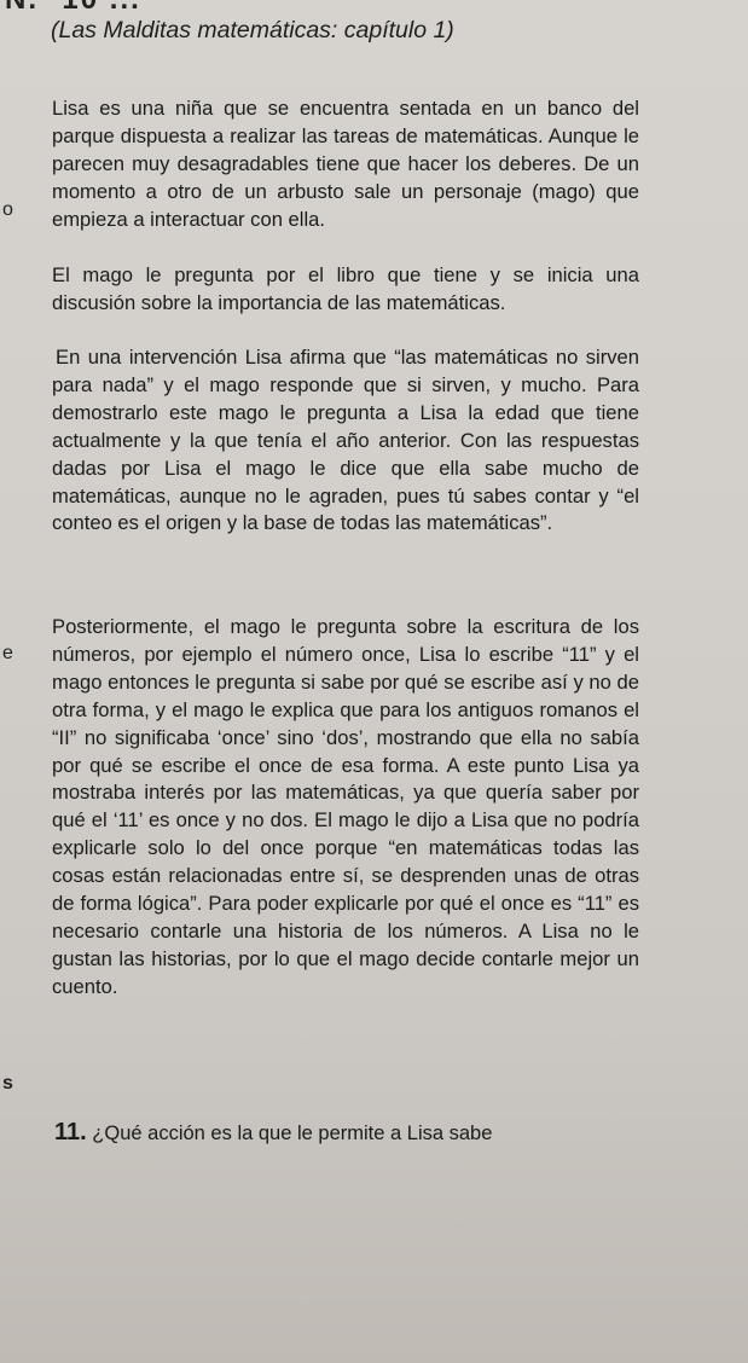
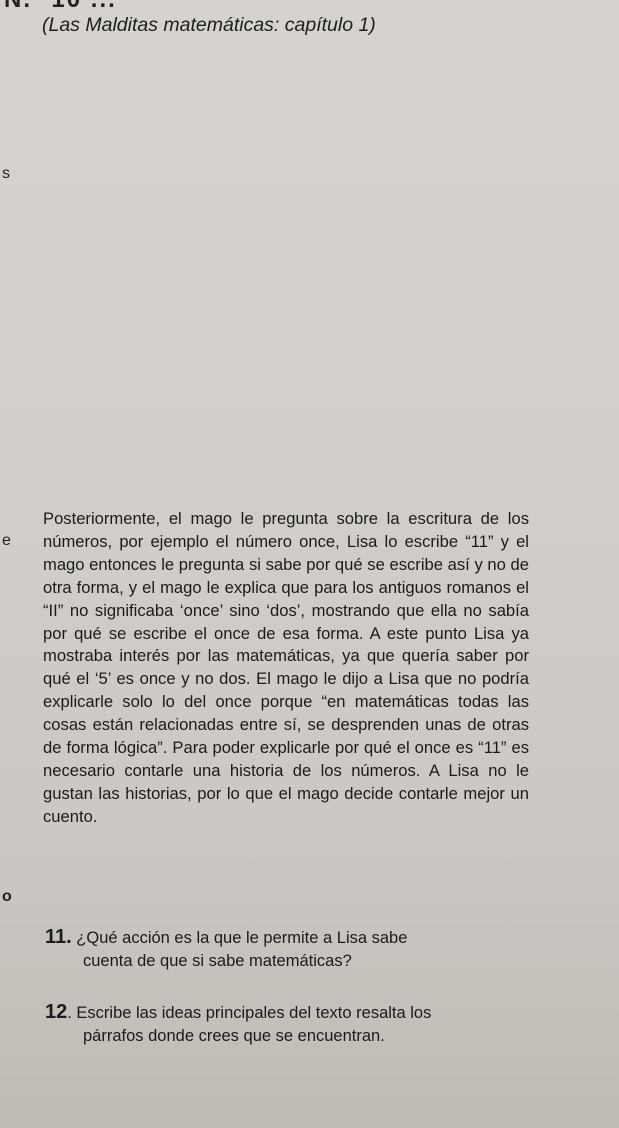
  (Las Malditas matemáticas: capítulo 1)
- Lisa es una niña que se encuentra sentada en un banco del parque dispuesta a realizar las tareas de matemáticas. Aunque le parecen muy desagradables tiene que hacer los deberes. De un momento a otro de un arbusto sale un personaje (mago) que empieza a interactuar con ella.
- El mago le pregunta por el libro que tiene y se inicia una discusión sobre la importancia de las matemáticas.
- En una intervención Lisa afirma que “las matemáticas no sirven para nada” y el mago responde que si sirven, y mucho. Para demostrarlo este mago le pregunta a Lisa la edad que tiene actualmente y la que tenía el año anterior. Con las respuestas dadas por Lisa el mago le dice que ella sabe mucho de matemáticas, aunque no le agraden, pues tú sabes contar y “el conteo es el origen y la base de todas las matemáticas”.
- Posteriormente, el mago le pregunta sobre la escritura de los números, por ejemplo el número once, Lisa lo escribe “11” y el mago entonces le pregunta si sabe por qué se escribe así y no de otra forma, y el mago le explica que para los antiguos romanos el “II” no significaba ‘once’ sino ‘dos’, mostrando que ella no sabía por qué se escribe el once de esa forma. A este punto Lisa ya mostraba interés por las matemáticas, ya que quería saber por qué el ‘11’ es once y no dos. El mago le dijo a Lisa que no podría explicarle solo lo del once porque “en matemáticas todas las cosas están relacionadas entre sí, se desprenden unas de otras de forma lógica”. Para poder explicarle por qué el once es “11” es necesario contarle una historia de los números. A Lisa no le gustan las historias, por lo que el mago decide contarle mejor un cuento.
+ Posteriormente, el mago le pregunta sobre la escritura de los números, por ejemplo el número once, Lisa lo escribe “11” y el mago entonces le pregunta si sabe por qué se escribe así y no de otra forma, y el mago le explica que para los antiguos romanos el “II” no significaba ‘once’ sino ‘dos’, mostrando que ella no sabía por qué se escribe el once de esa forma. A este punto Lisa ya mostraba interés por las matemáticas, ya que quería saber por qué el ‘5’ es once y no dos. El mago le dijo a Lisa que no podría explicarle solo lo del once porque “en matemáticas todas las cosas están relacionadas entre sí, se desprenden unas de otras de forma lógica”. Para poder explicarle por qué el once es “11” es necesario contarle una historia de los números. A Lisa no le gustan las historias, por lo que el mago decide contarle mejor un cuento.
- o
+ s
  e
- s
+ o
  11. ¿Qué acción es la que le permite a Lisa sabe
+ cuenta de que si sabe matemáticas?
+ 12. Escribe las ideas principales del texto resalta los
+ párrafos donde crees que se encuentran.
